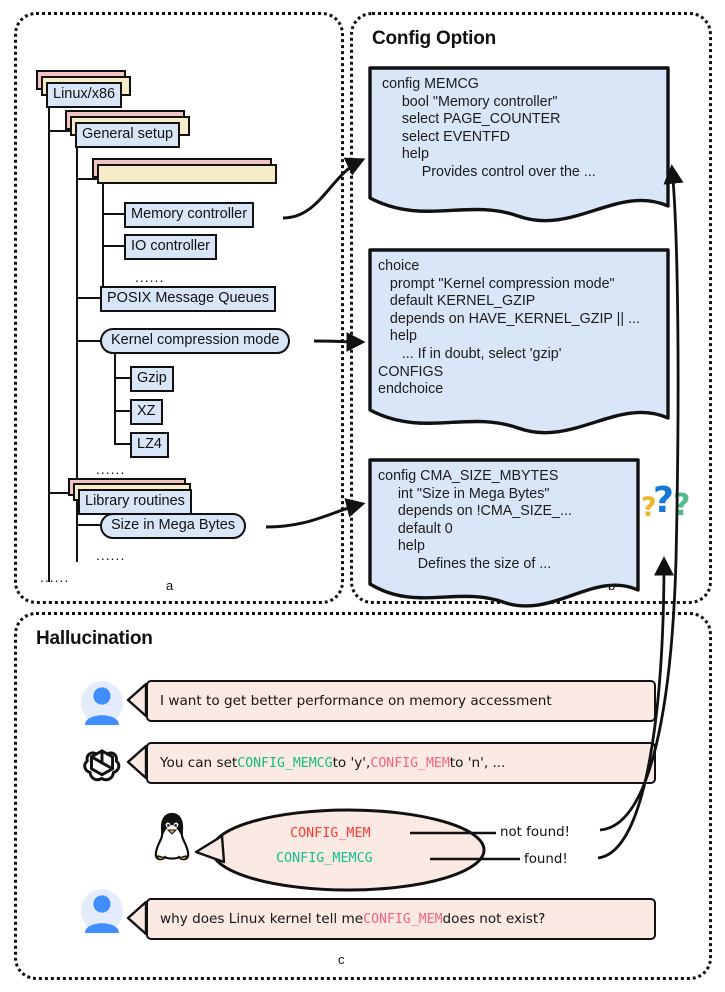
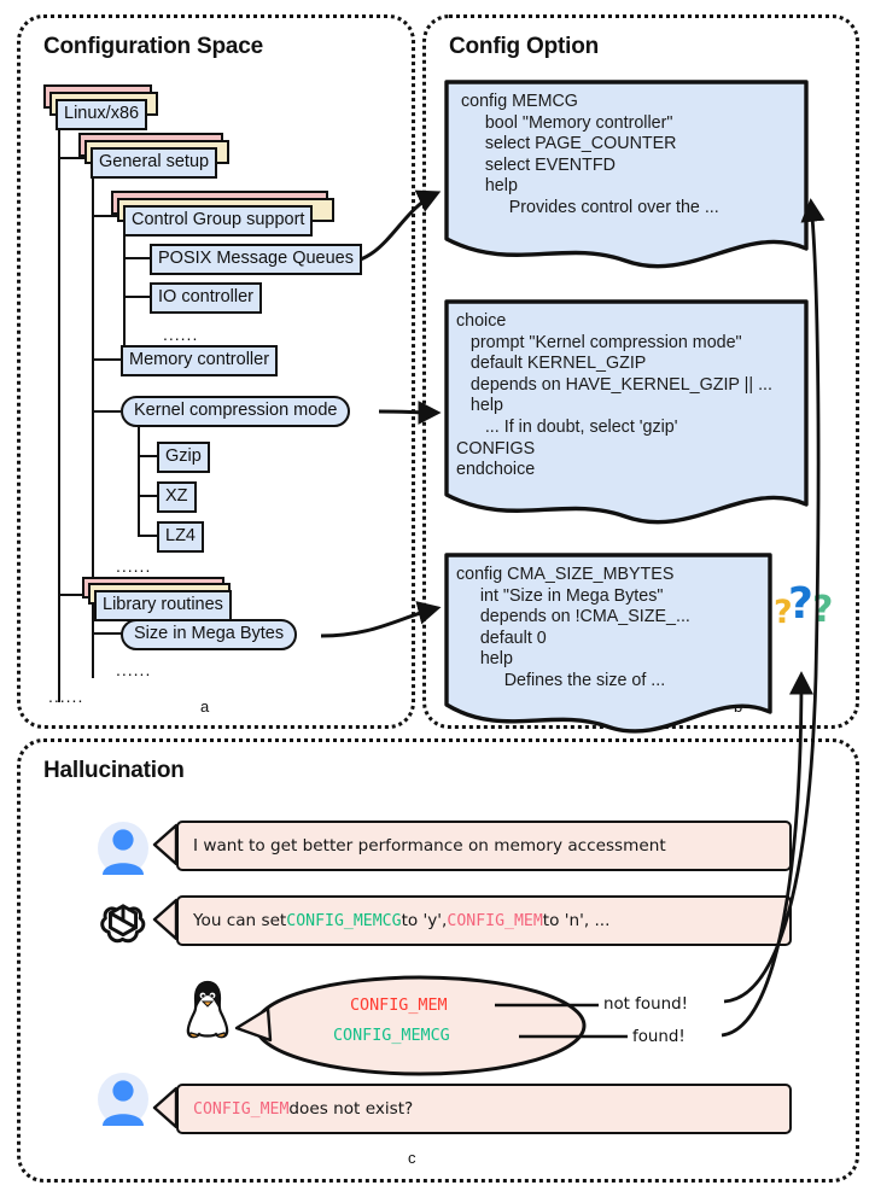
+ Configuration Space
  Config Option
  Hallucination
  a
  c
  Linux/x86
  General setup
+ Control Group support
- Memory controller
+ POSIX Message Queues
  IO controller
  ......
- POSIX Message Queues
+ Memory controller
  Kernel compression mode
  Gzip
  XZ
  LZ4
  ......
  Library routines
  Size in Mega Bytes
  ......
  ......
  config MEMCG
  bool "Memory controller"
  select PAGE_COUNTER
  select EVENTFD
  help
  Provides control over the ...
  choice
  prompt "Kernel compression mode"
  default KERNEL_GZIP
  depends on HAVE_KERNEL_GZIP || ...
  help
  ... If in doubt, select 'gzip'
  CONFIGS
  endchoice
  config CMA_SIZE_MBYTES
  int "Size in Mega Bytes"
  depends on !CMA_SIZE_...
  default 0
  help
  Defines the size of ...
  ?
  ?
  ?
  I want to get better performance on memory accessment
  You can set
  CONFIG_MEMCG
  to 'y',
  CONFIG_MEM
  to 'n', ...
- why does Linux kernel tell me
  CONFIG_MEM
  does not exist?
  CONFIG_MEM
  CONFIG_MEMCG
  not found!
  found!
